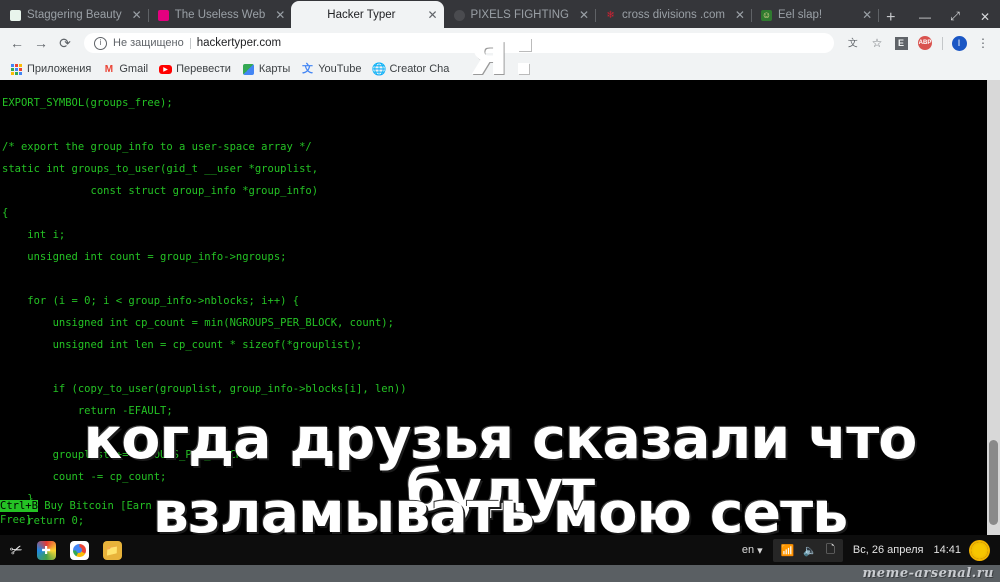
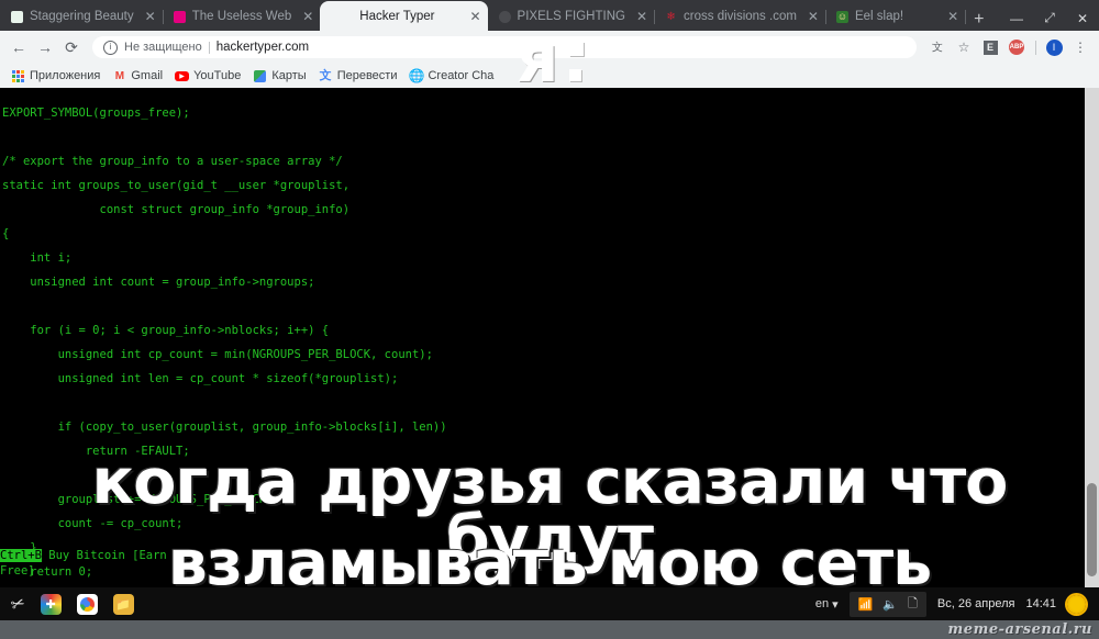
  Staggering Beauty
  ✕
  The Useless Web
  ✕
  Hacker Typer
  ✕
  PIXELS FIGHTING
  ✕
  ❄
  cross divisions .com
  ✕
  ☺
  Eel slap!
  ✕
  +
  —
  ⤢
  ✕
  ←
  →
  ⟳
  i
  Не защищено
  hackertyper.com
  文
  ☆
  E
  I
  ⋮
  Приложения
  M
  Gmail
- Перевести
+ YouTube
  Карты
  文
- YouTube
+ Перевести
  🌐
  Creator Cha
  EXPORT_SYMBOL(groups_free);
  /* export the group_info to a user-space array */
  static int groups_to_user(gid_t __user *grouplist,
  const struct group_info *group_info)
  {
  int i;
  unsigned int count = group_info->ngroups;
  for (i = 0; i < group_info->nblocks; i++) {
  unsigned int cp_count = min(NGROUPS_PER_BLOCK, count);
  unsigned int len = cp_count * sizeof(*grouplist);
  if (copy_to_user(grouplist, group_info->blocks[i], len))
  return -EFAULT;
  grouplist += NGROUPS_PER_BLOCK;
  count -= cp_count;
  }
  return 0;
  Ctrl+B Buy Bitcoin [Earn $10 Free]
  я
  когда друзья сказали что будут
  взламывать мою сеть
  ✚
  📁
  en
  ▾
  📶
  🔈
  🗋
  Вс, 26 апреля
  14:41
  meme-arsenal.ru
